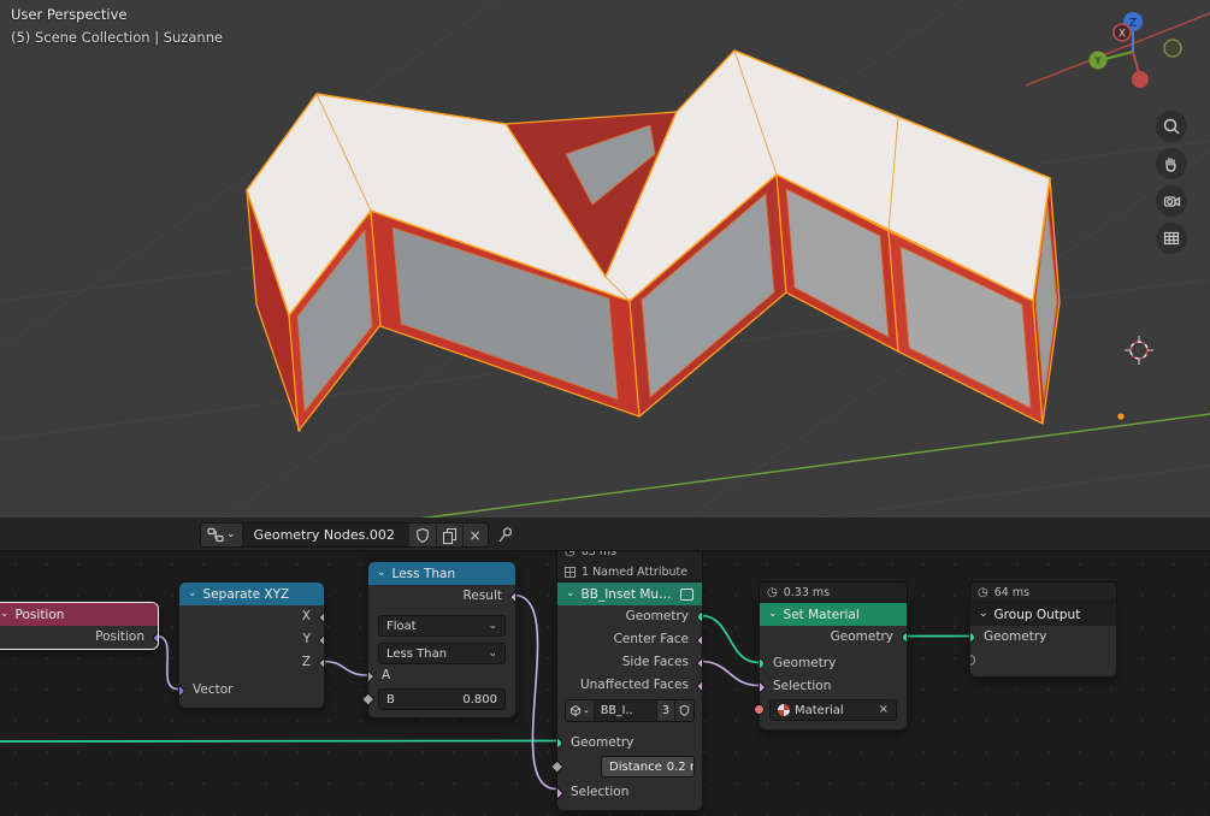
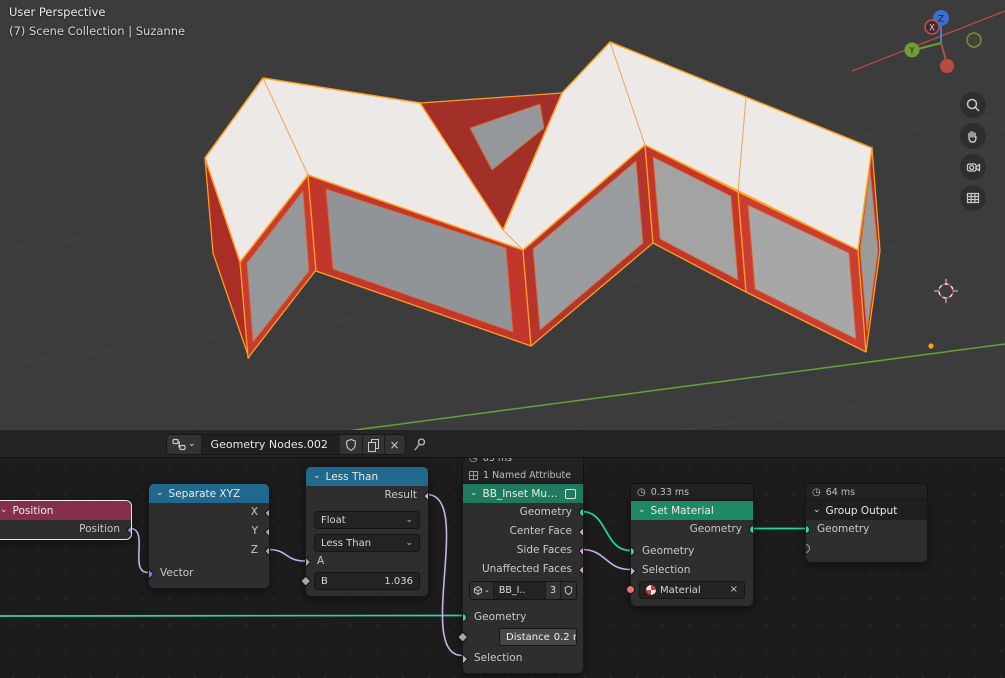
  User Perspective
- (5) Scene Collection | Suzanne
+ (7) Scene Collection | Suzanne
  Z
  X
  Y
  ⌄
  Geometry Nodes.002
  ×
  ⌄
  Position
  Position
  ⌄
  Separate XYZ
  X
  Y
  Z
  Vector
  ⌄
  Less Than
  Result
  Float
  ⌄
  Less Than
  ⌄
  A
  B
- 0.800
+ 1.036
  ◷
  63 ms
  1 Named Attribute
  ⌄
  BB_Inset Multi
  Geometry
  Center Face
  Side Faces
  Unaffected Faces
  ⌄
  BB_I..
  3
  Geometry
  Distance
  0.2
  Selection
  ◷
  0.33 ms
  ⌄
  Set Material
  Geometry
  Geometry
  Selection
  Material
  ×
  ◷
  64 ms
  ⌄
  Group Output
  Geometry
